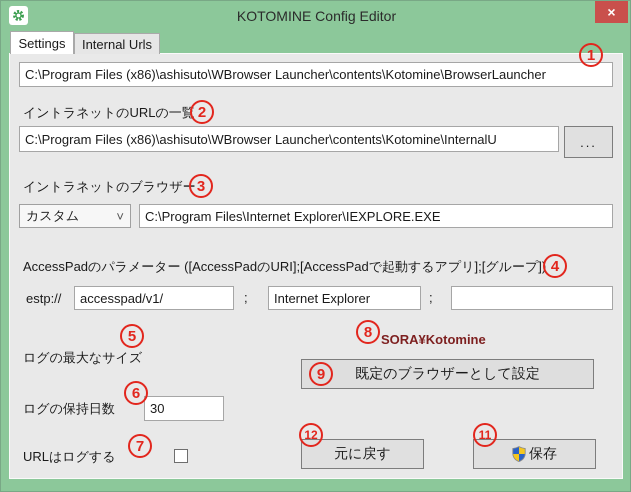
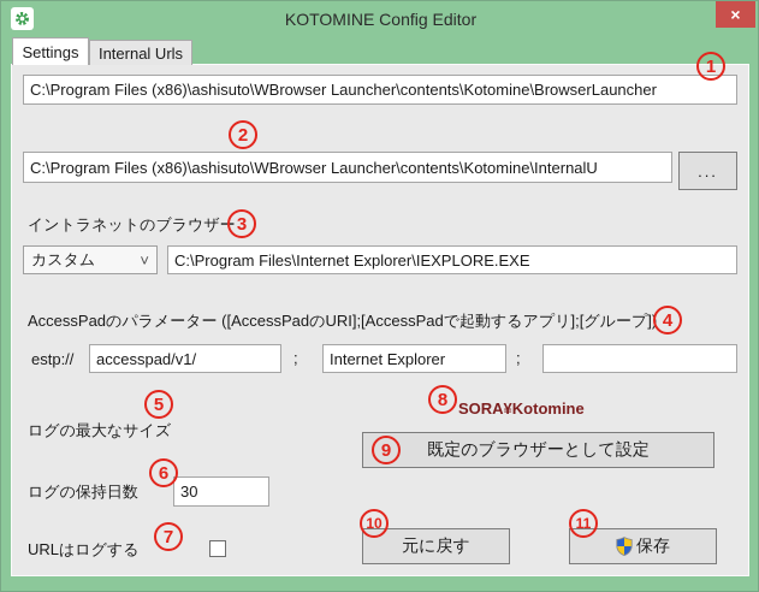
  KOTOMINE Config Editor
  ×
  Settings
  Internal Urls
  C:\Program Files (x86)\ashisuto\WBrowser Launcher\contents\Kotomine\BrowserLauncher
- イントラネットのURLの一覧
  C:\Program Files (x86)\ashisuto\WBrowser Launcher\contents\Kotomine\InternalU
  ...
  イントラネットのブラウザー
  カスタム
  ˅
  C:\Program Files\Internet Explorer\IEXPLORE.EXE
  AccessPadのパラメーター ([AccessPadのURI];[AccessPadで起動するアプリ];[グループ])
  estp://
  accesspad/v1/
  ;
  Internet Explorer
  ;
  ログの最大なサイズ
  SORA¥Kotomine
  既定のブラウザーとして設定
  ログの保持日数
  30
  URLはログする
  元に戻す
  保存
  1
  2
  3
  4
  5
  6
  7
  8
  9
- 12
+ 10
  11
